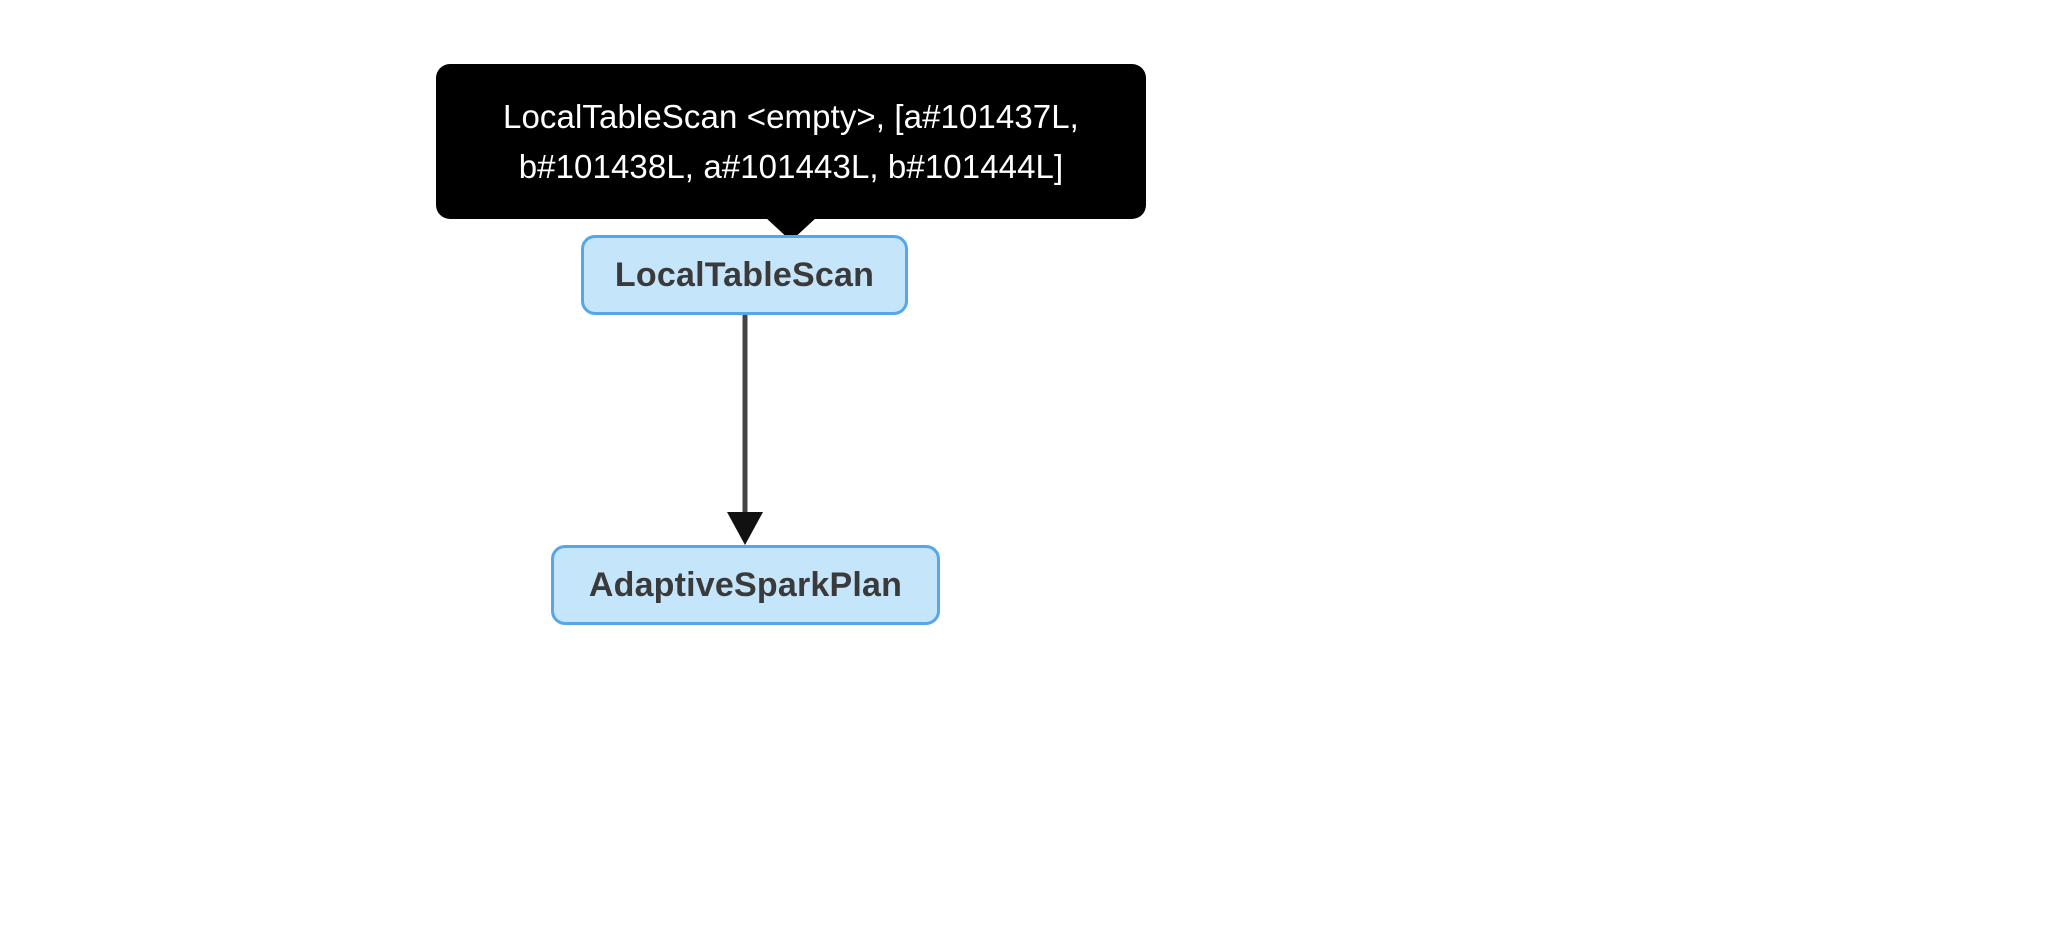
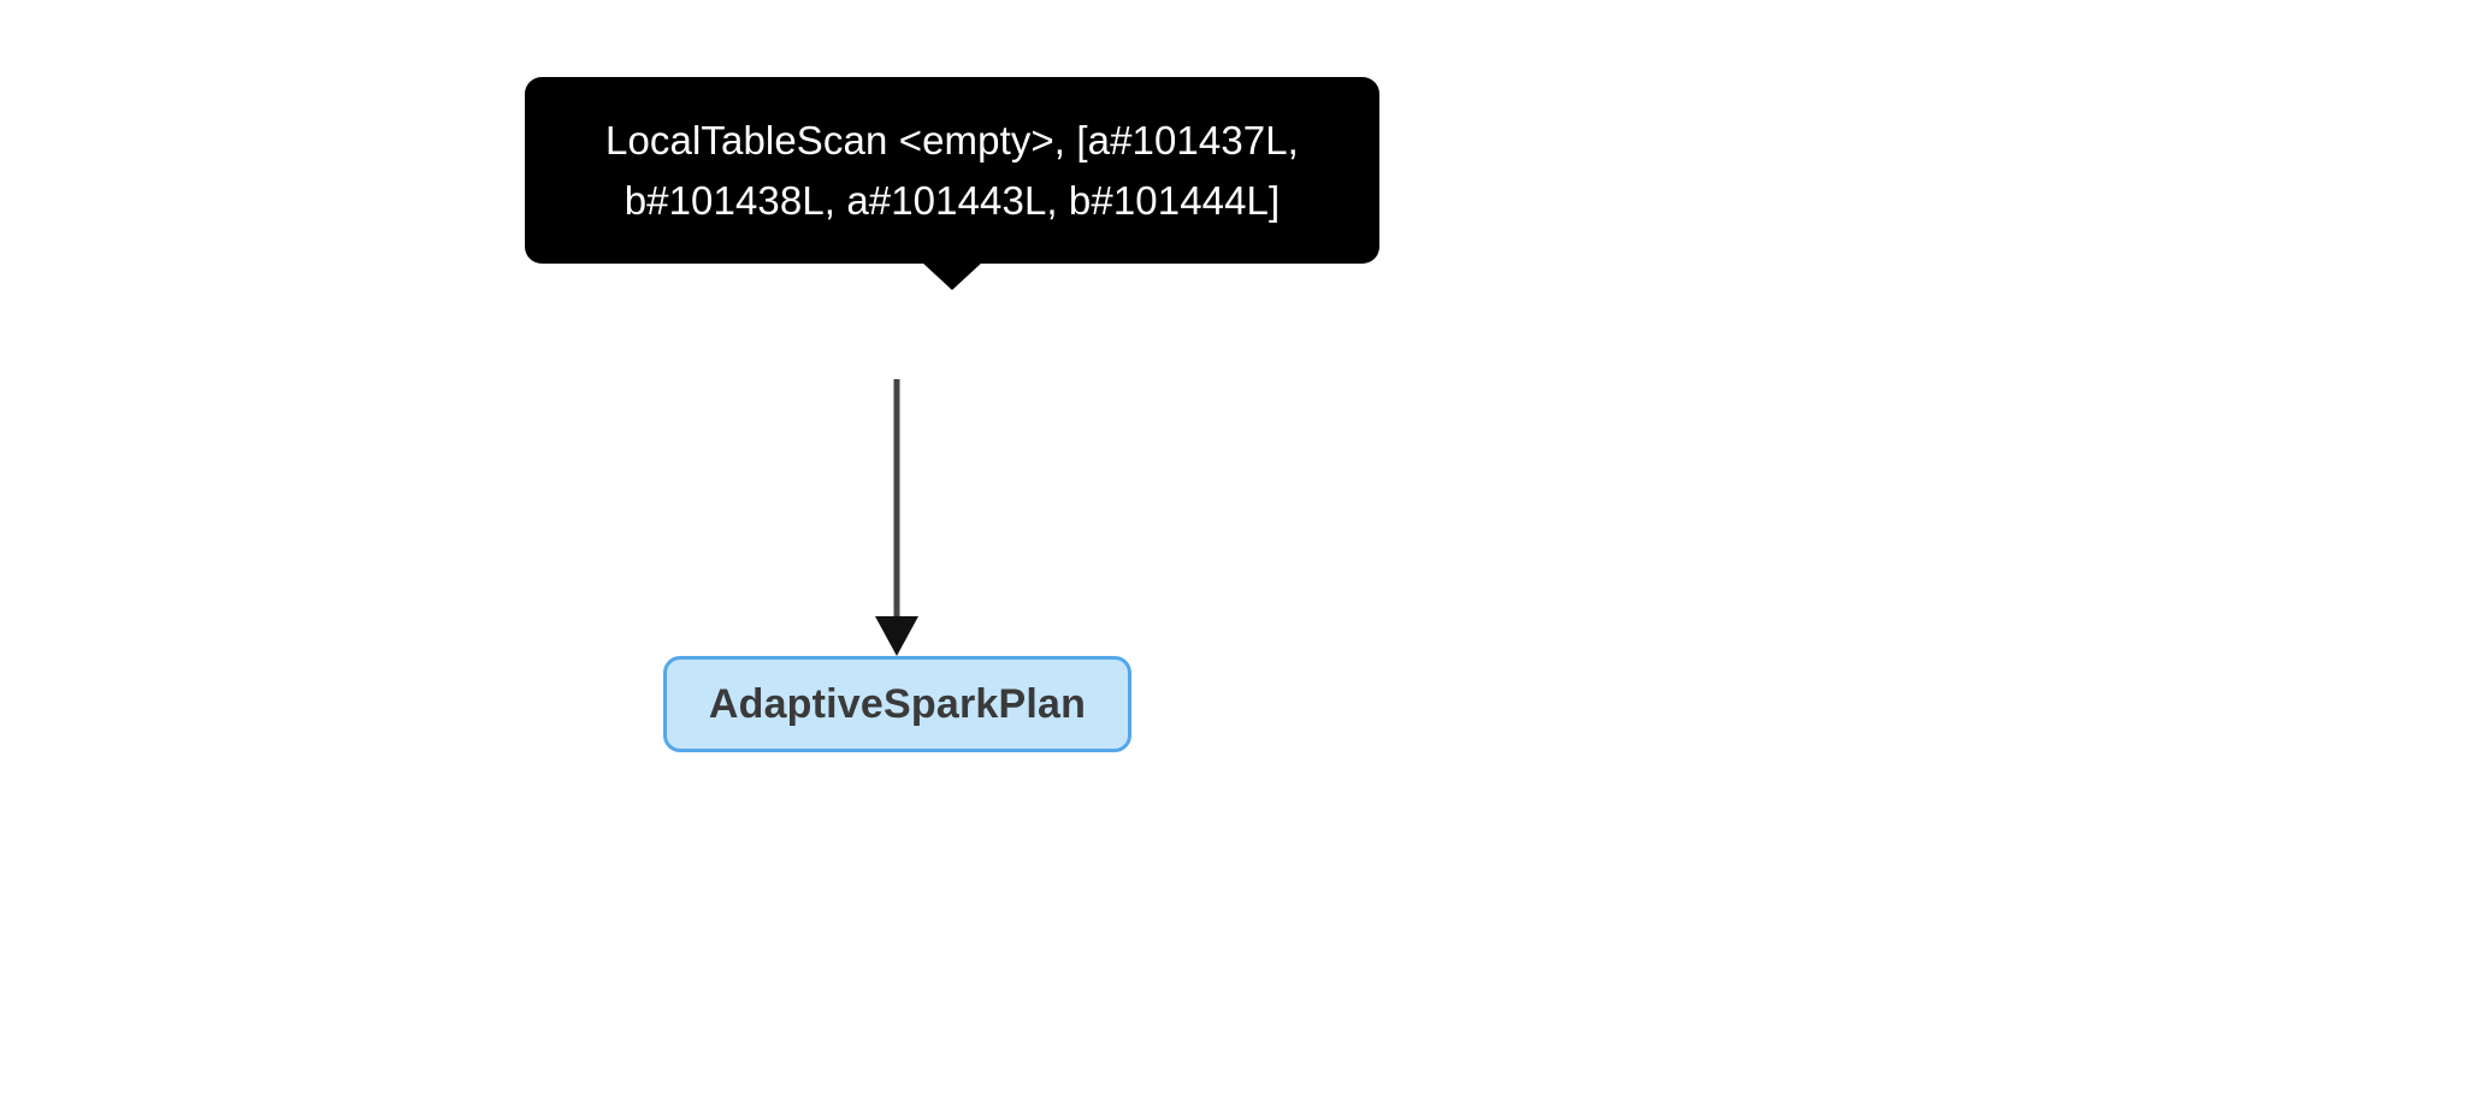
  LocalTableScan <empty>, [a#101437L,
  b#101438L, a#101443L, b#101444L]
- LocalTableScan
  AdaptiveSparkPlan
